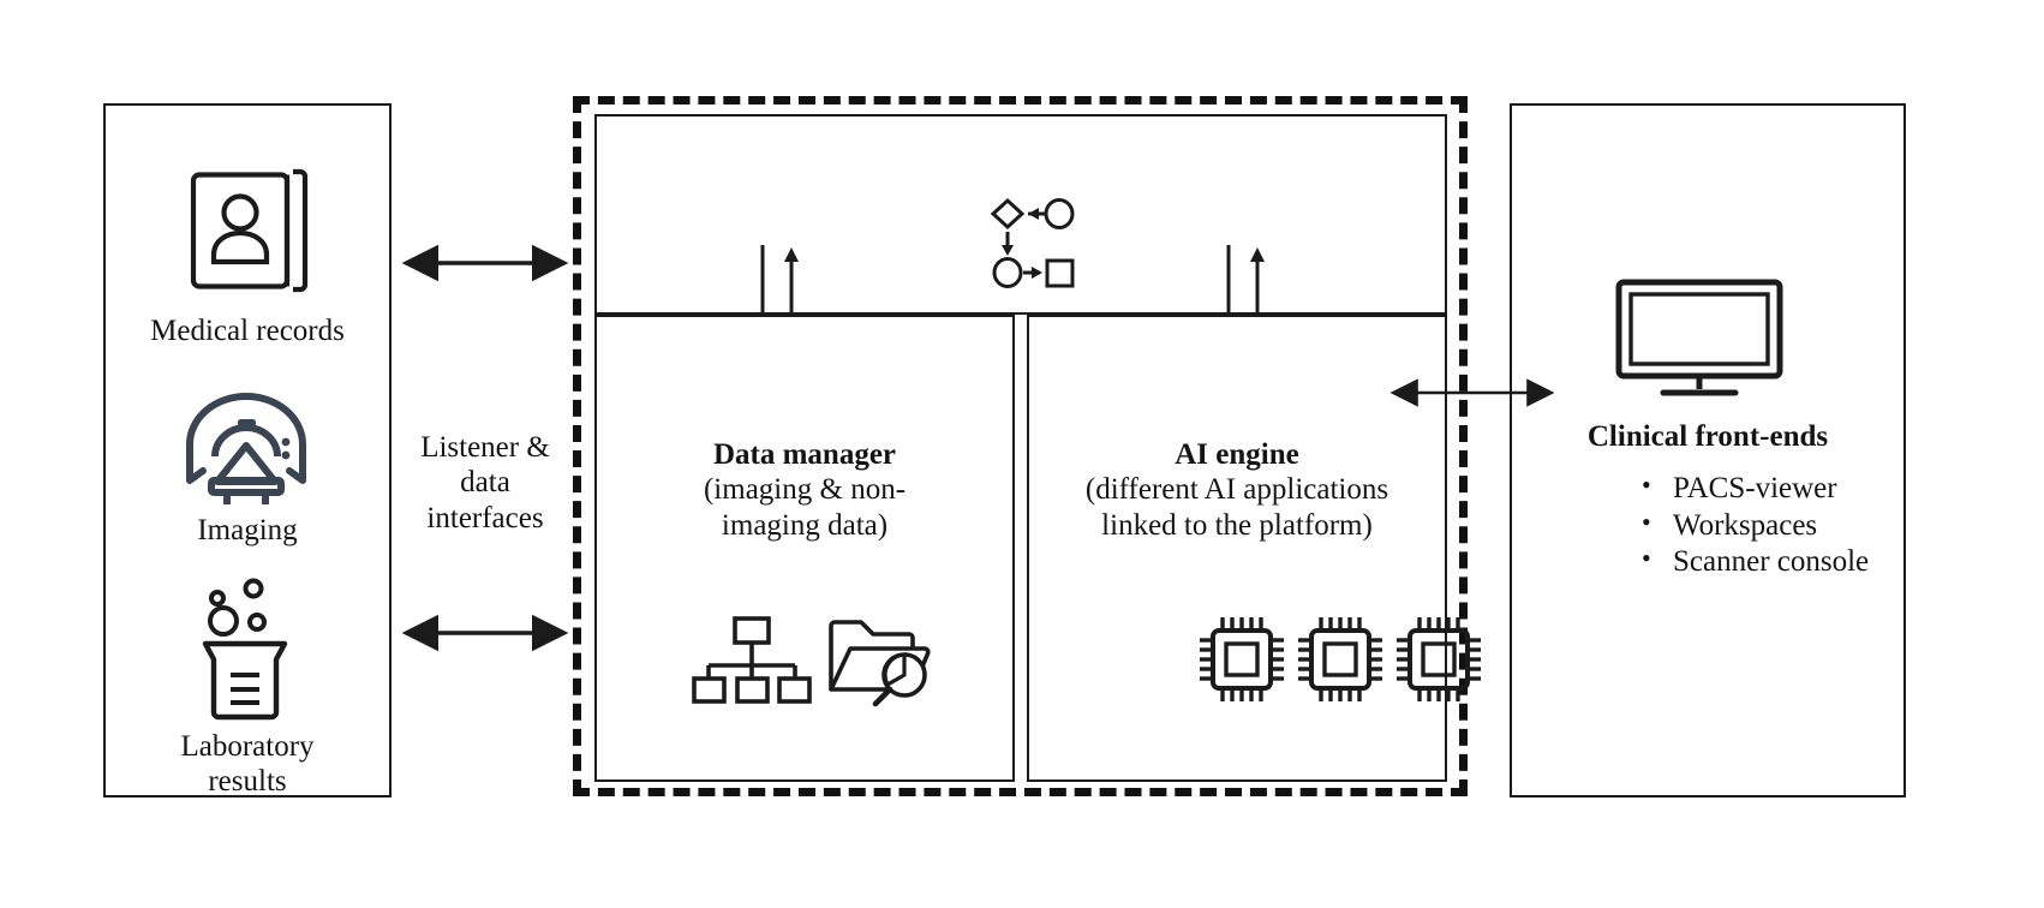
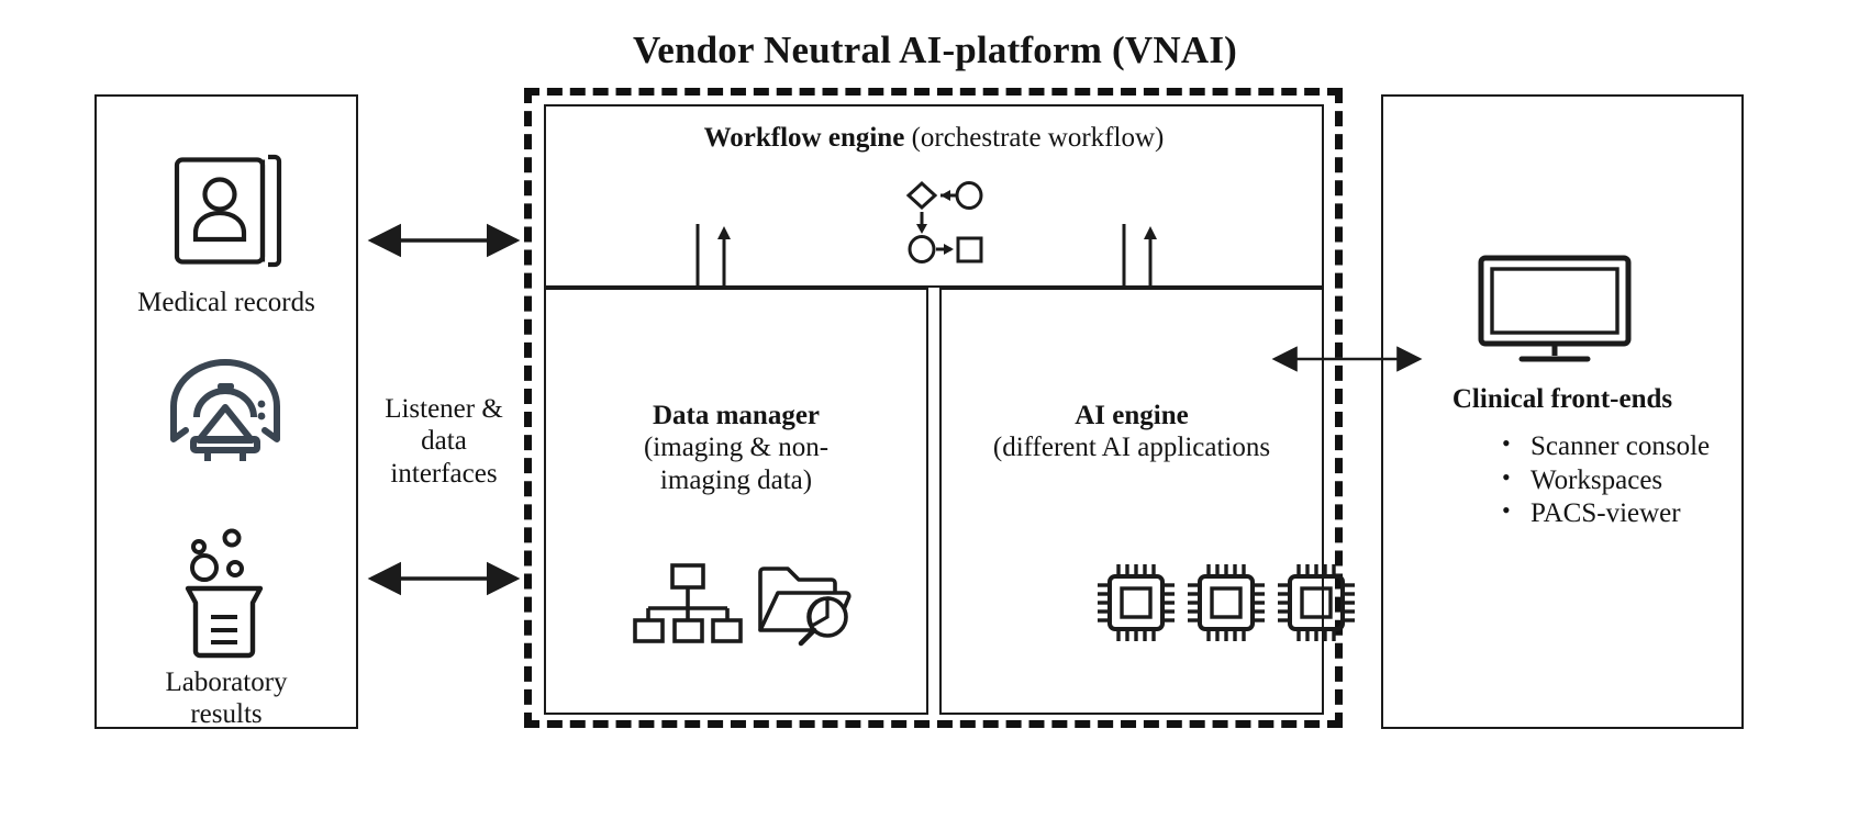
+ Vendor Neutral AI-platform (VNAI)
  Medical records
- Imaging
  Laboratory
  results
  Listener &
  data
  interfaces
+ Workflow engine (orchestrate workflow)
  Data manager
  (imaging & non-
  imaging data)
  AI engine
  (different AI applications
- linked to the platform)
  Clinical front-ends
- PACS-viewer
+ Scanner console
  Workspaces
- Scanner console
+ PACS-viewer
